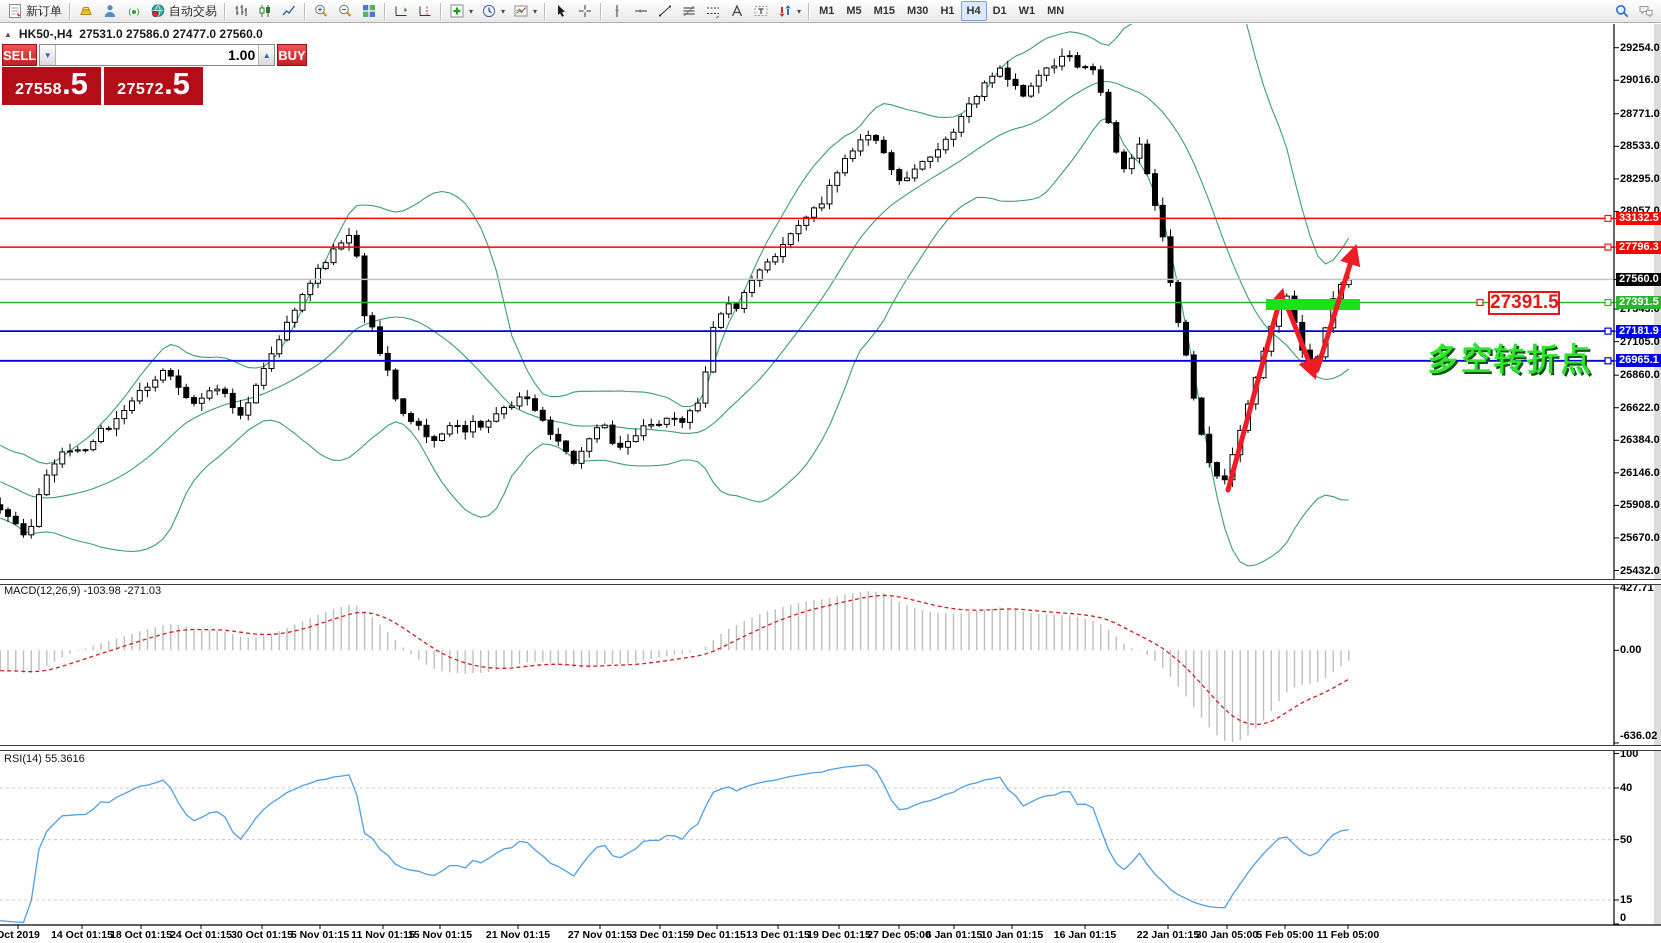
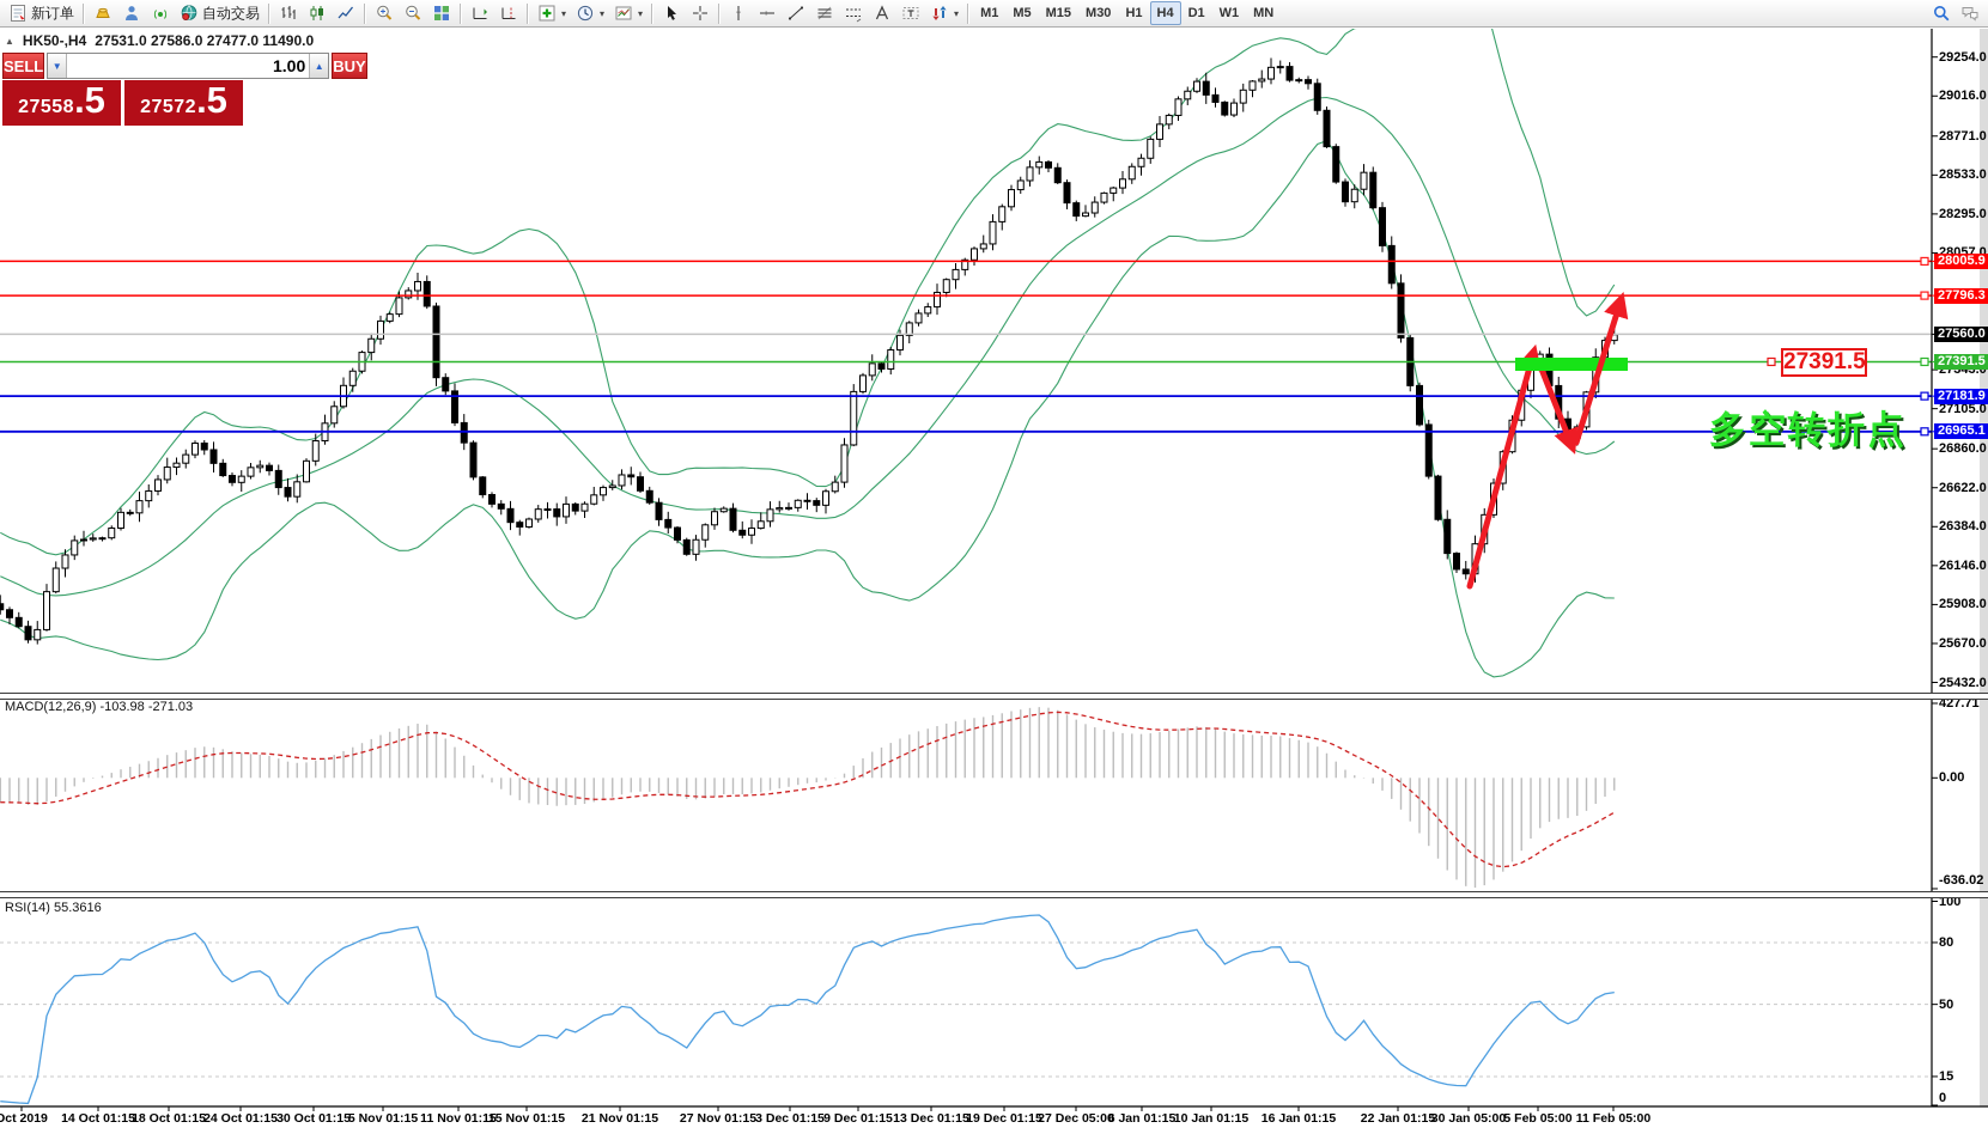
  新订单
  自动交易
  ▾
  ▾
  ▾
  ▾
  M1
  M5
  M15
  M30
  H1
  H4
  D1
  W1
  MN
  ▲
  HK50-,H4
- 27531.0 27586.0 27477.0 27560.0
+ 27531.0 27586.0 27477.0 11490.0
  SELL
  ▼
  1.00
  ▲
  BUY
  27558
  .5
  27572
  .5
  MACD(12,26,9) -103.98 -271.03
  RSI(14) 55.3616
  29254.0
  29016.0
  28771.0
  28533.0
  28295.0
  27343.0
  27105.0
  26860.0
  26622.0
  26384.0
  26146.0
  25908.0
  25670.0
  25432.0
- 33132.5
+ 28005.9
  27796.3
  27560.0
  27391.5
  27181.9
  26965.1
  427.71
  0.00
  -636.02
  100
- 40
+ 80
  50
  15
  0
  Oct 2019
  14 Oct 01:15
  18 Oct 01:15
  24 Oct 01:15
  30 Oct 01:15
  5 Nov 01:15
  11 Nov 01:15
  15 Nov 01:15
  21 Nov 01:15
  27 Nov 01:15
  3 Dec 01:15
  9 Dec 01:15
  13 Dec 01:15
  19 Dec 01:15
  27 Dec 05:00
  6 Jan 01:15
  10 Jan 01:15
  16 Jan 01:15
  22 Jan 01:15
  30 Jan 05:00
  5 Feb 05:00
  11 Feb 05:00
  27391.5
  多空转折点
